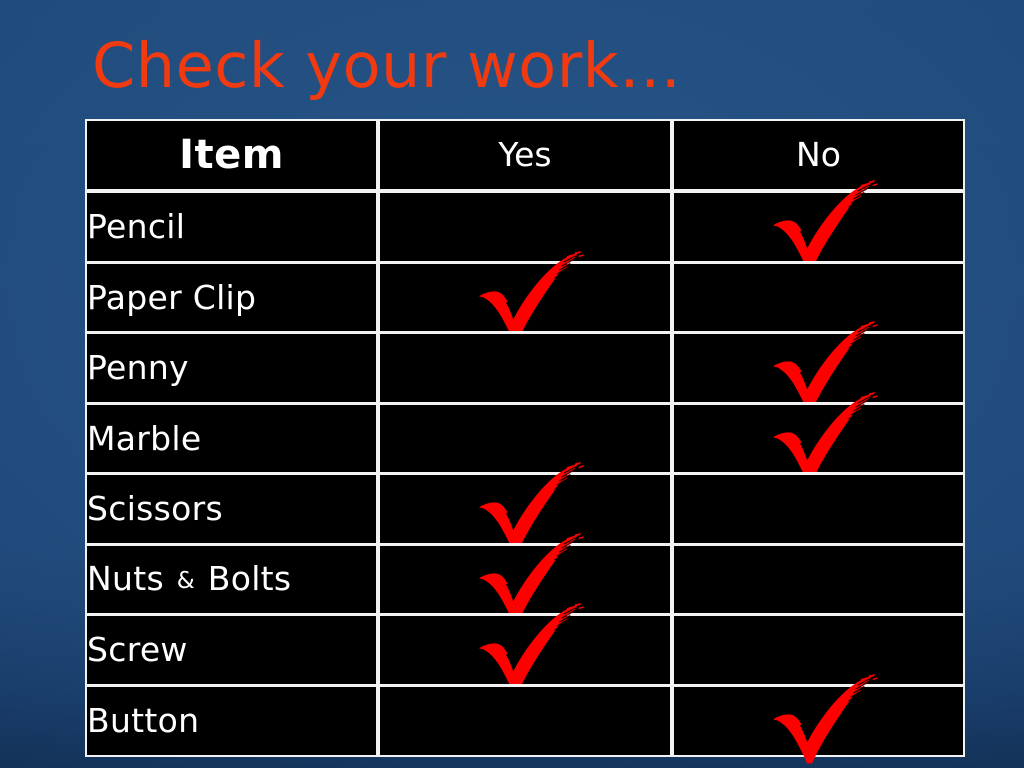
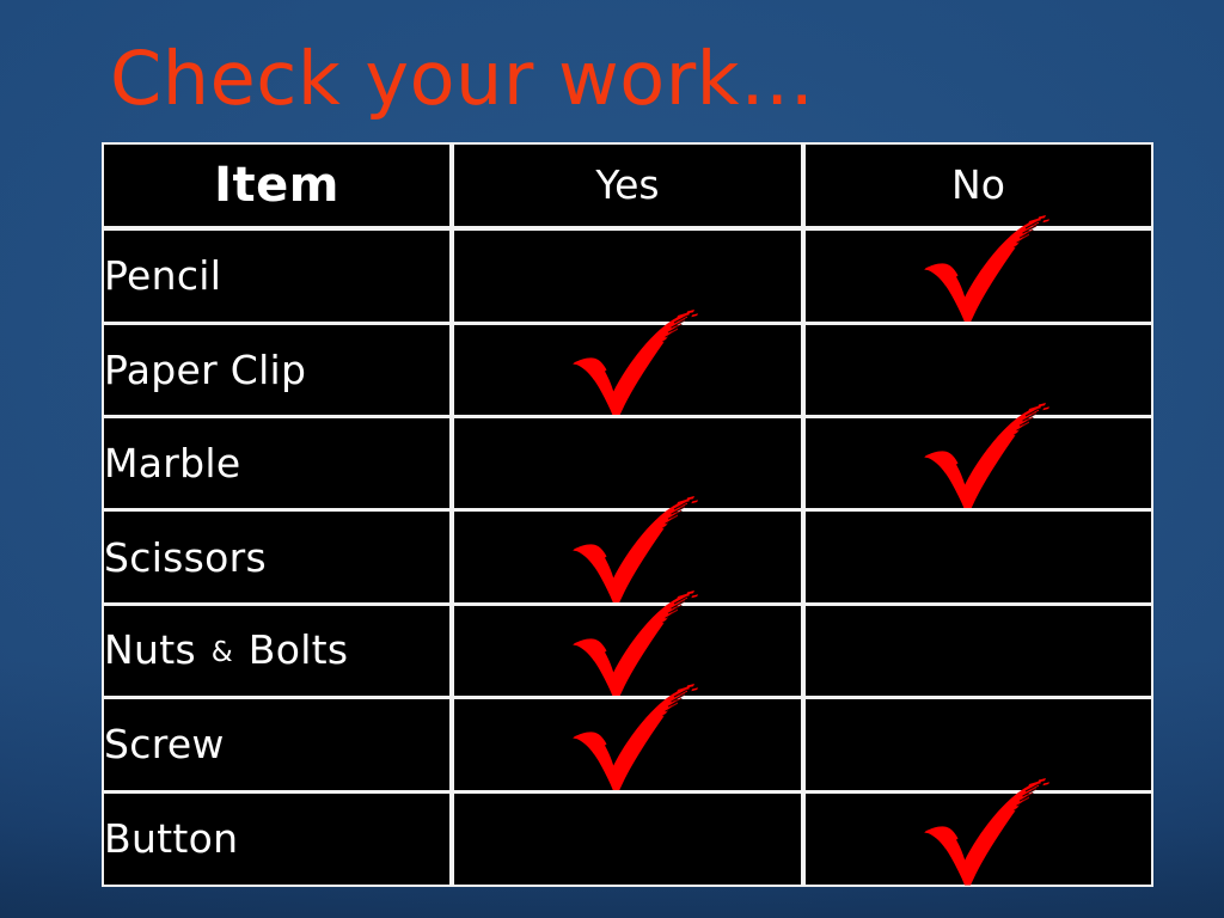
  Check your work…
  Item	Yes	No
  Pencil
  Paper Clip
- Penny
  Marble
  Scissors
  Nuts & Bolts
  Screw
  Button
